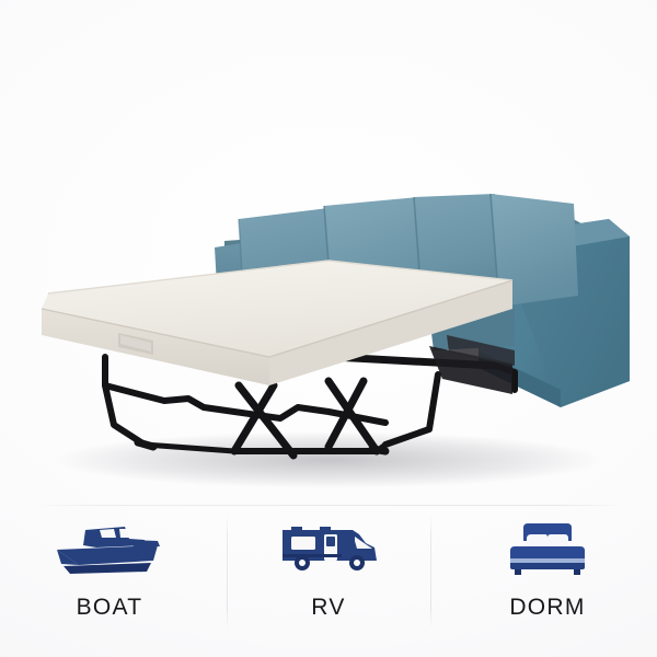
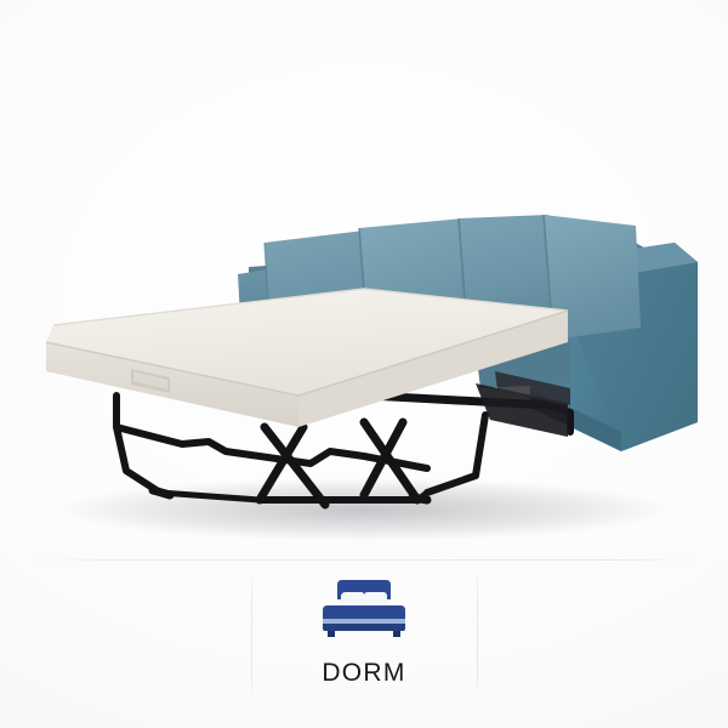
- BOAT
- RV
  DORM
